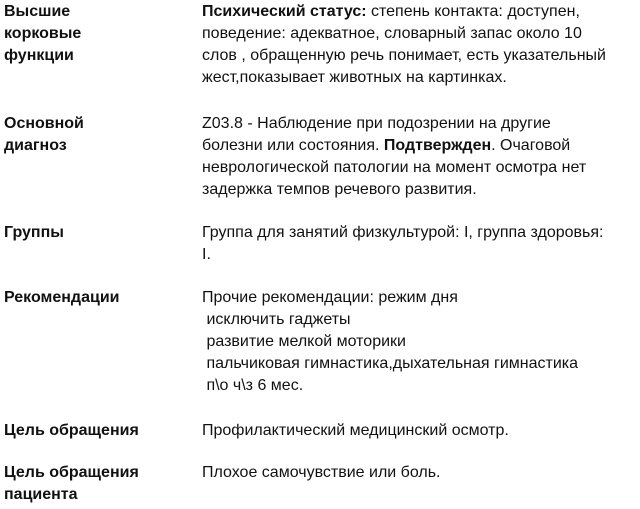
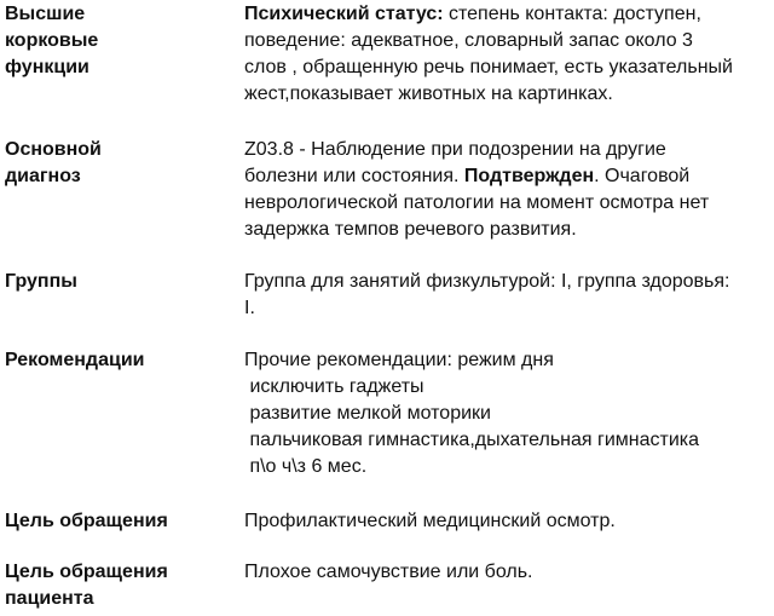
  Высшие
  корковые
  функции
  Психический статус: степень контакта: доступен,
- поведение: адекватное, словарный запас около 10
+ поведение: адекватное, словарный запас около 3
  слов , обращенную речь понимает, есть указательный
  жест,показывает животных на картинках.
  Основной
  диагноз
  Z03.8 - Наблюдение при подозрении на другие
  болезни или состояния. Подтвержден. Очаговой
  неврологической патологии на момент осмотра нет
  задержка темпов речевого развития.
  Группы
  Группа для занятий физкультурой: I, группа здоровья:
  I.
  Рекомендации
  Прочие рекомендации: режим дня
  исключить гаджеты
  развитие мелкой моторики
  пальчиковая гимнастика,дыхательная гимнастика
  п\о ч\з 6 мес.
  Цель обращения
  Профилактический медицинский осмотр.
  Цель обращения
  пациента
  Плохое самочувствие или боль.
